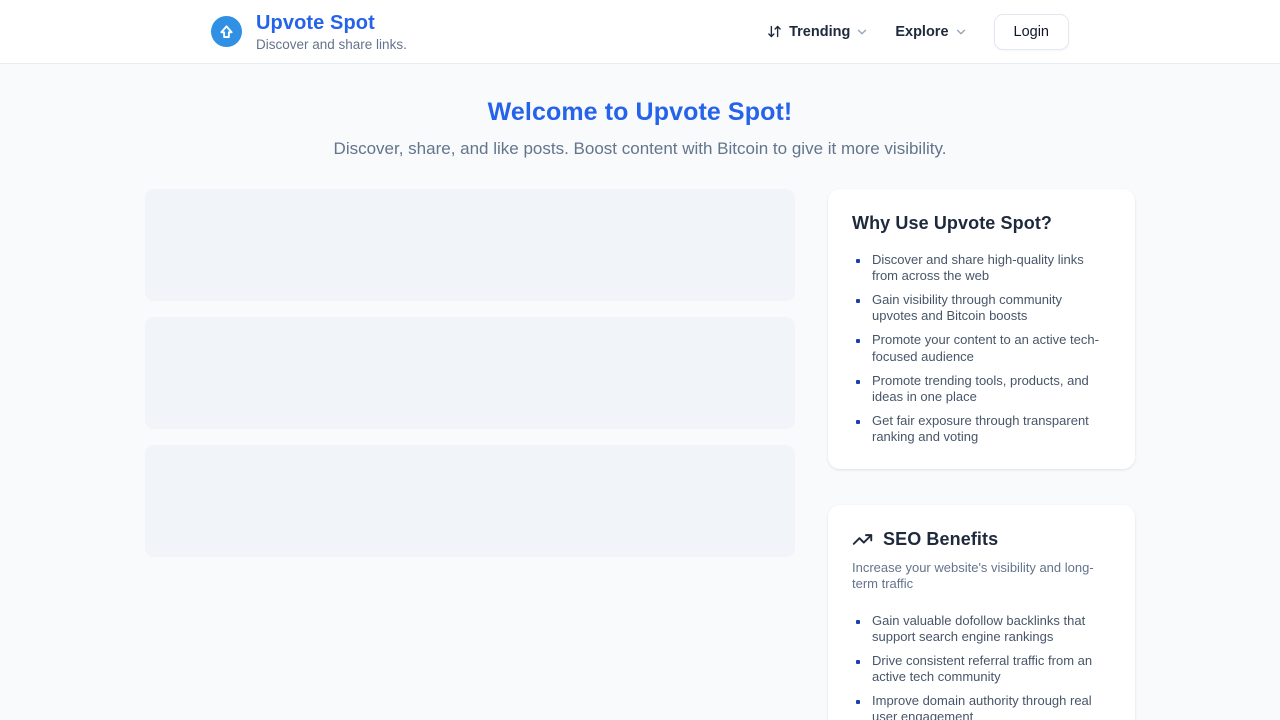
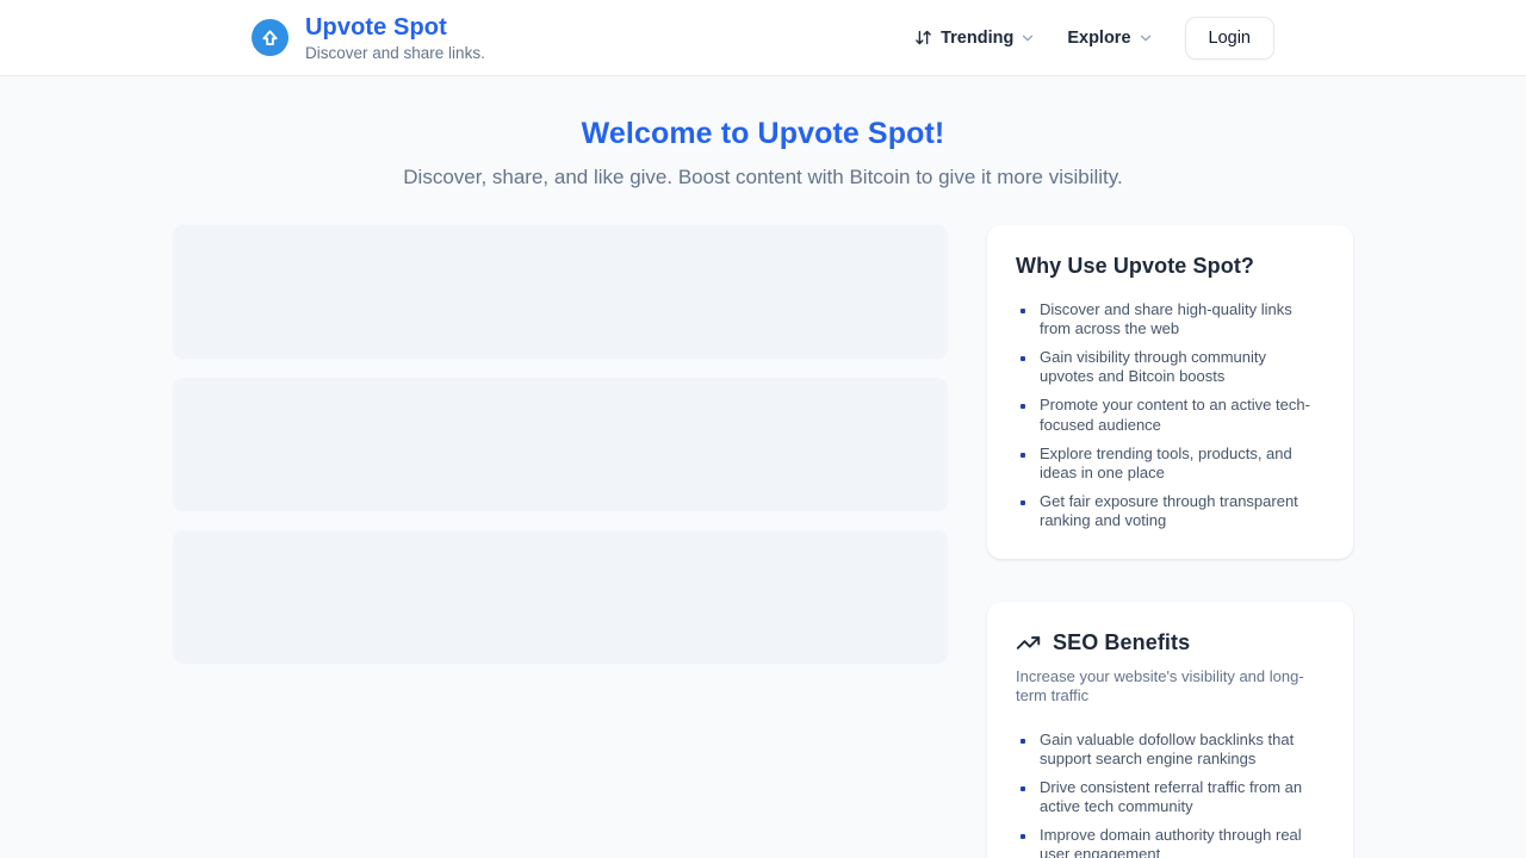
  Upvote Spot
  Discover and share links.
  Trending
  Explore
  Login
  Welcome to Upvote Spot!
- Discover, share, and like posts. Boost content with Bitcoin to give it more visibility.
+ Discover, share, and like give. Boost content with Bitcoin to give it more visibility.
  Why Use Upvote Spot?
  Discover and share high-quality links from across the web
  Gain visibility through community upvotes and Bitcoin boosts
  Promote your content to an active tech-focused audience
- Promote trending tools, products, and ideas in one place
+ Explore trending tools, products, and ideas in one place
  Get fair exposure through transparent ranking and voting
  SEO Benefits
  Increase your website's visibility and long-term traffic
  Gain valuable dofollow backlinks that support search engine rankings
  Drive consistent referral traffic from an active tech community
  Improve domain authority through real user engagement
